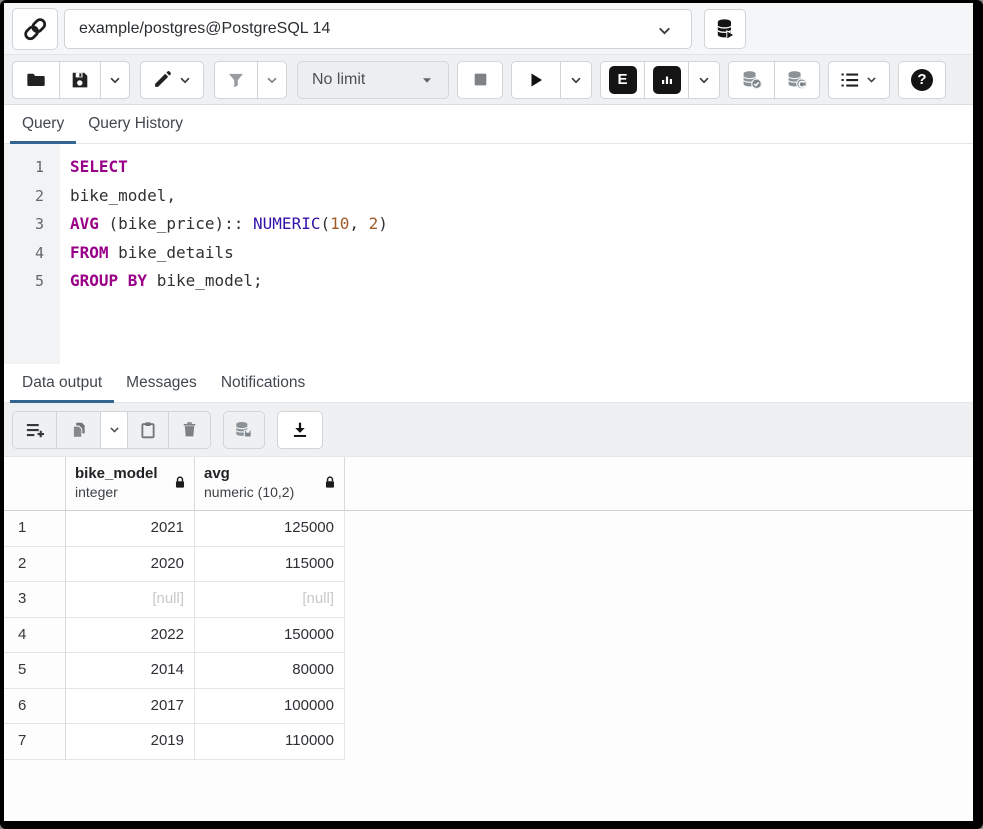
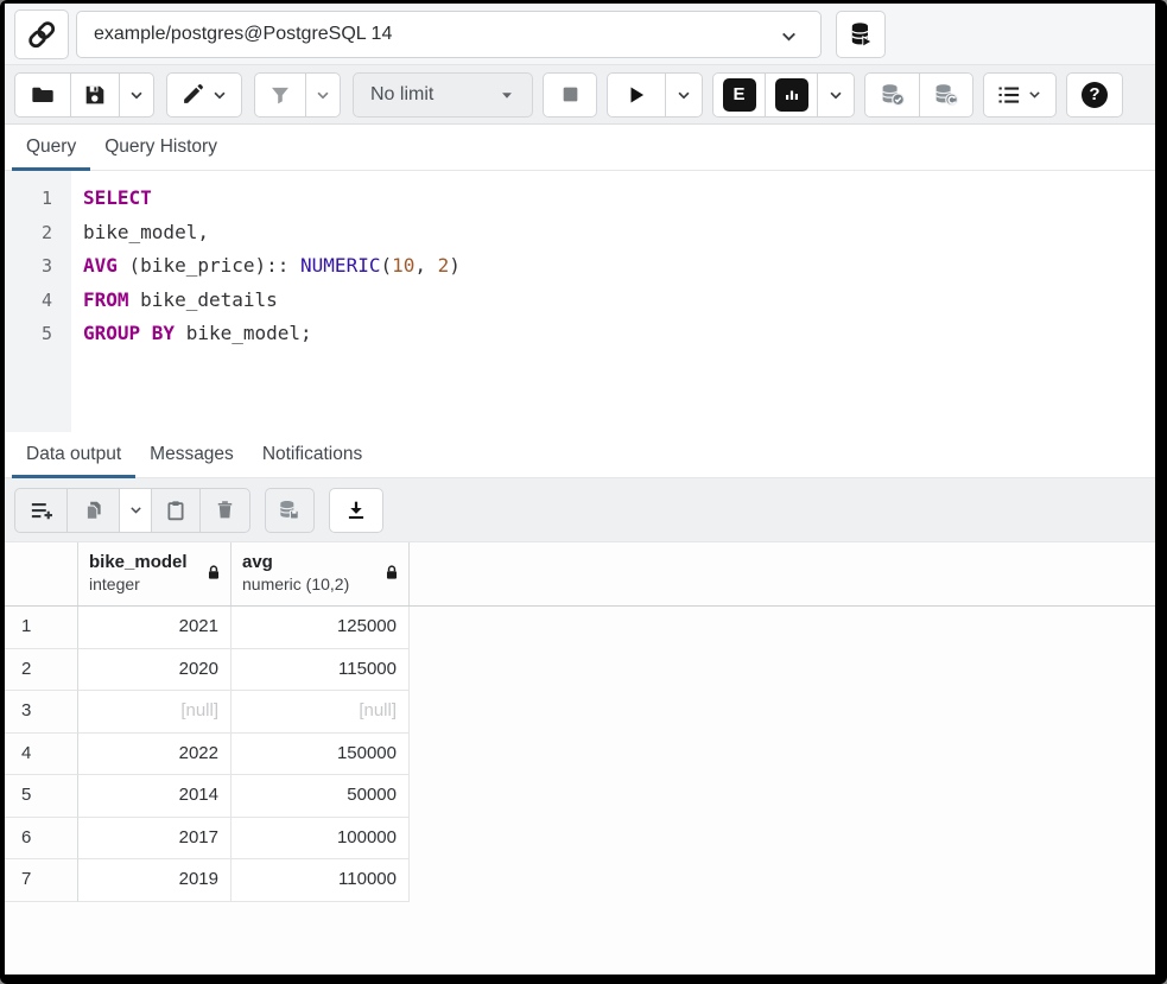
  example/postgres@PostgreSQL 14
  No limit
  E
  ?
  Query
  Query History
  1
  2
  3
  4
  5
  SELECT
  bike_model,
  AVG (bike_price):: NUMERIC(10, 2)
  FROM bike_details
  GROUP BY bike_model;
  Data output
  Messages
  Notifications
  bike_model
  integer
  avg
  numeric (10,2)
  1
  2021
  125000
  2
  2020
  115000
  3
  [null]
  [null]
  4
  2022
  150000
  5
  2014
- 80000
+ 50000
  6
  2017
  100000
  7
  2019
  110000
